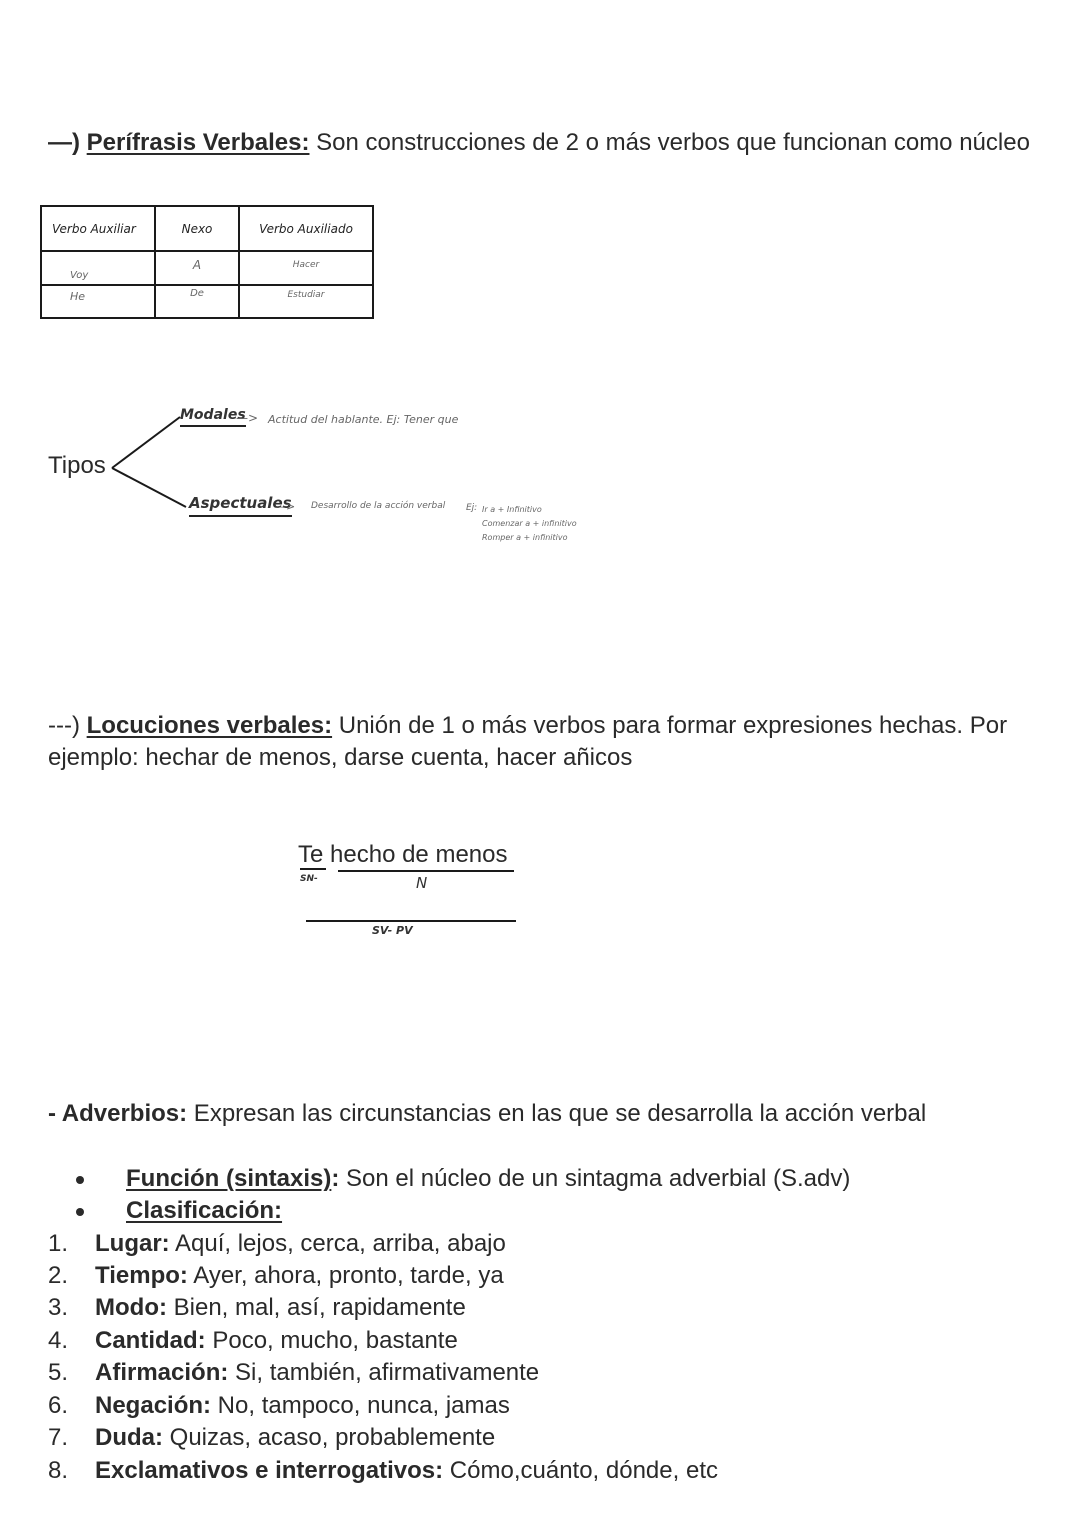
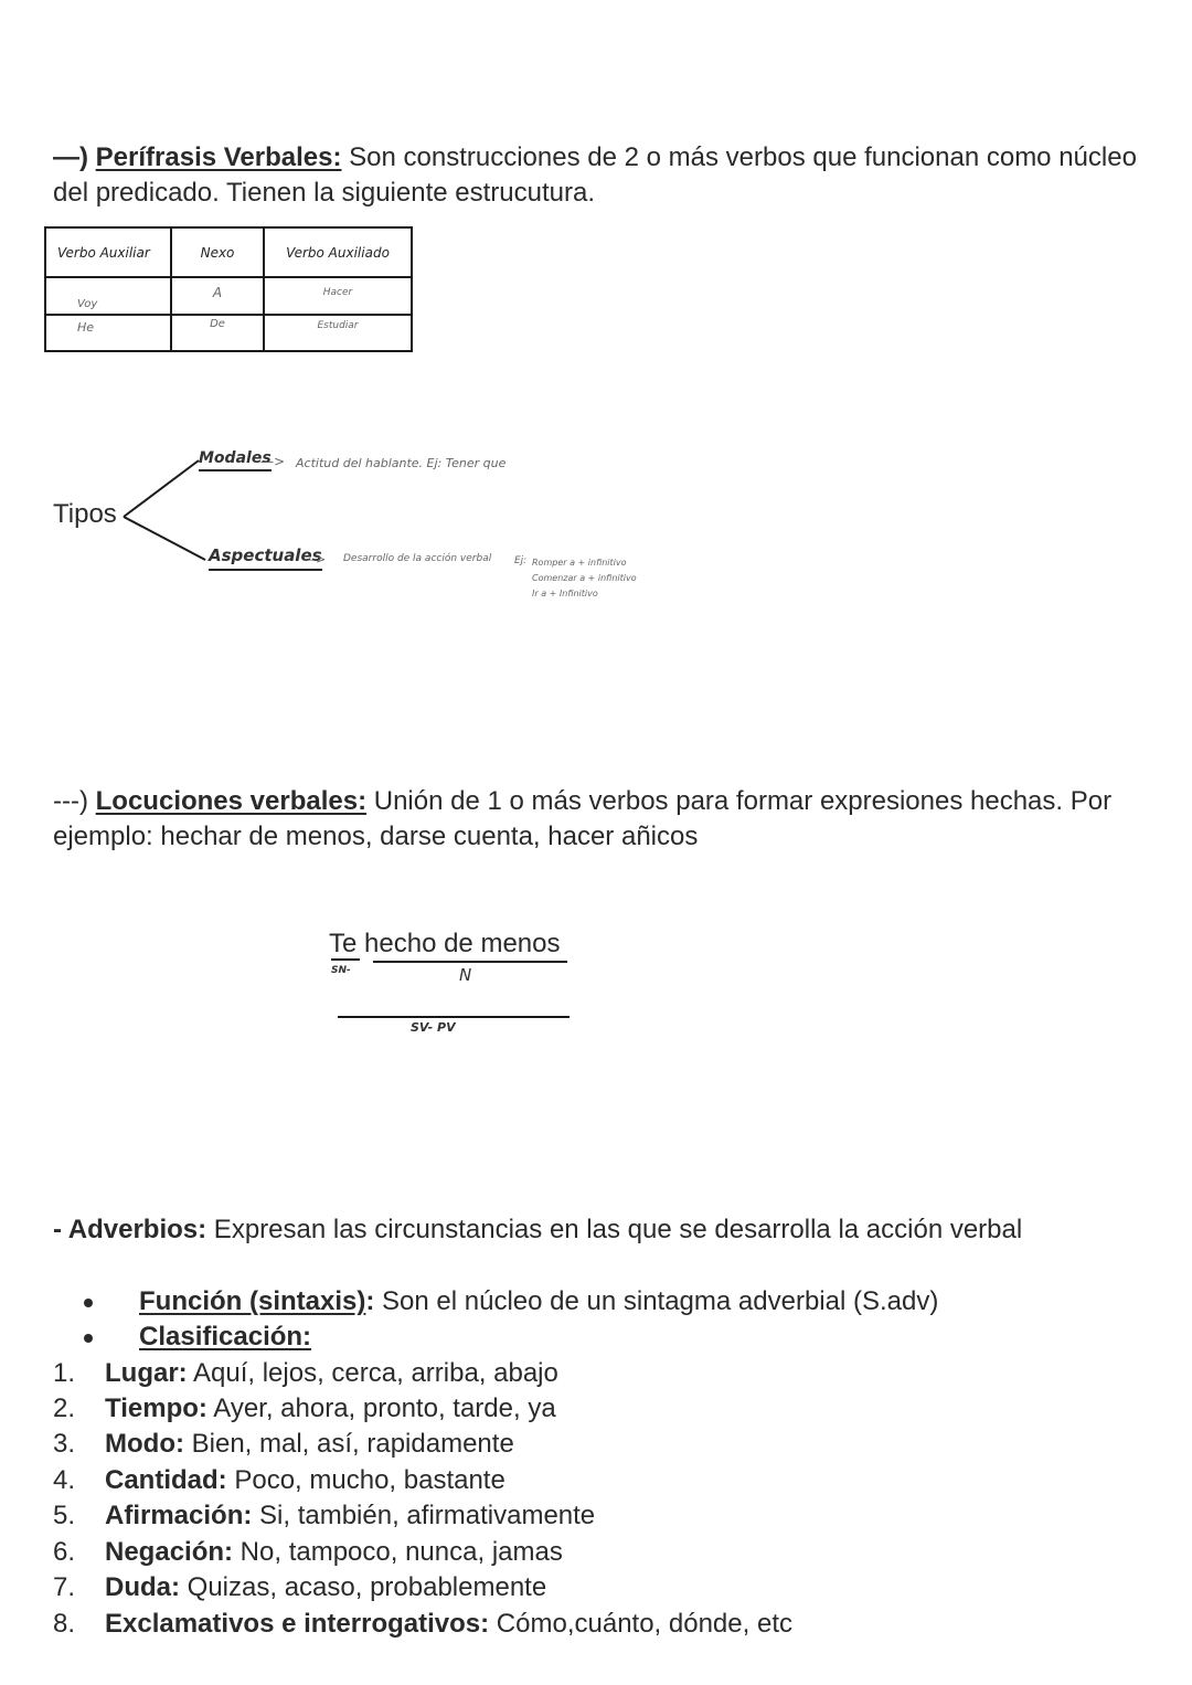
  —) Perífrasis Verbales: Son construcciones de 2 o más verbos que funcionan como núcleo
+ del predicado. Tienen la siguiente estrucutura.
  Verbo Auxiliar	Nexo	Verbo Auxiliado
  Voy	A	Hacer
  He	De	Estudiar
  Tipos
  Modales
  —>
  Actitud del hablante. Ej: Tener que
  Aspectuales
  —>
  Desarrollo de la acción verbal
  Ej:
- Ir a + Infinitivo
+ Romper a + infinitivo
  Comenzar a + infinitivo
- Romper a + infinitivo
+ Ir a + Infinitivo
  ---) Locuciones verbales: Unión de 1 o más verbos para formar expresiones hechas. Por
  ejemplo: hechar de menos, darse cuenta, hacer añicos
  Te hecho de menos
  SN-
  N
  SV- PV
  - Adverbios: Expresan las circunstancias en las que se desarrolla la acción verbal
  Función (sintaxis): Son el núcleo de un sintagma adverbial (S.adv)
  Clasificación:
  1. Lugar: Aquí, lejos, cerca, arriba, abajo
  2. Tiempo: Ayer, ahora, pronto, tarde, ya
  3. Modo: Bien, mal, así, rapidamente
  4. Cantidad: Poco, mucho, bastante
  5. Afirmación: Si, también, afirmativamente
  6. Negación: No, tampoco, nunca, jamas
  7. Duda: Quizas, acaso, probablemente
  8. Exclamativos e interrogativos: Cómo,cuánto, dónde, etc
